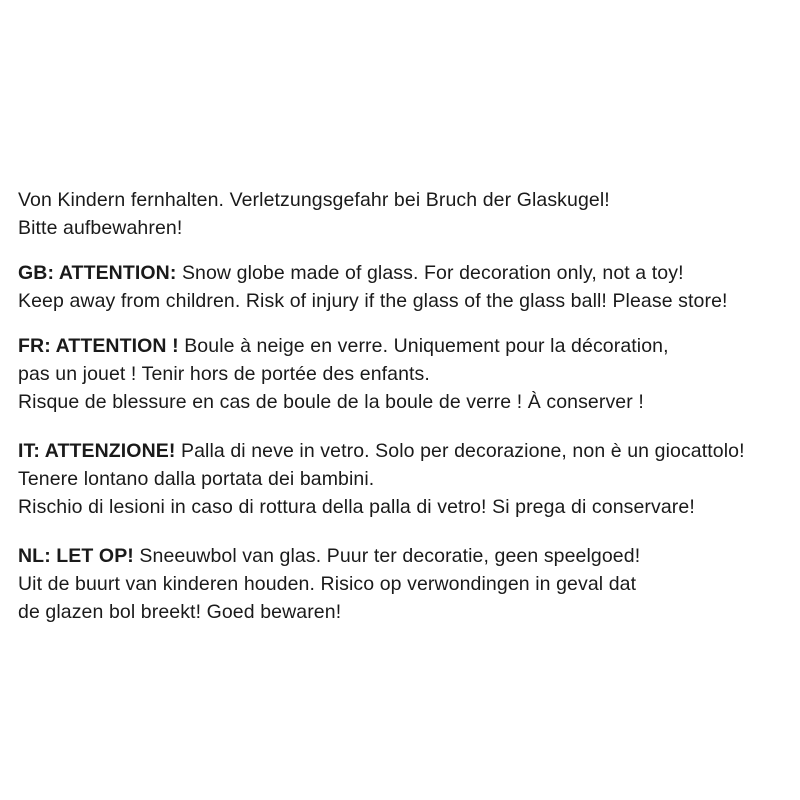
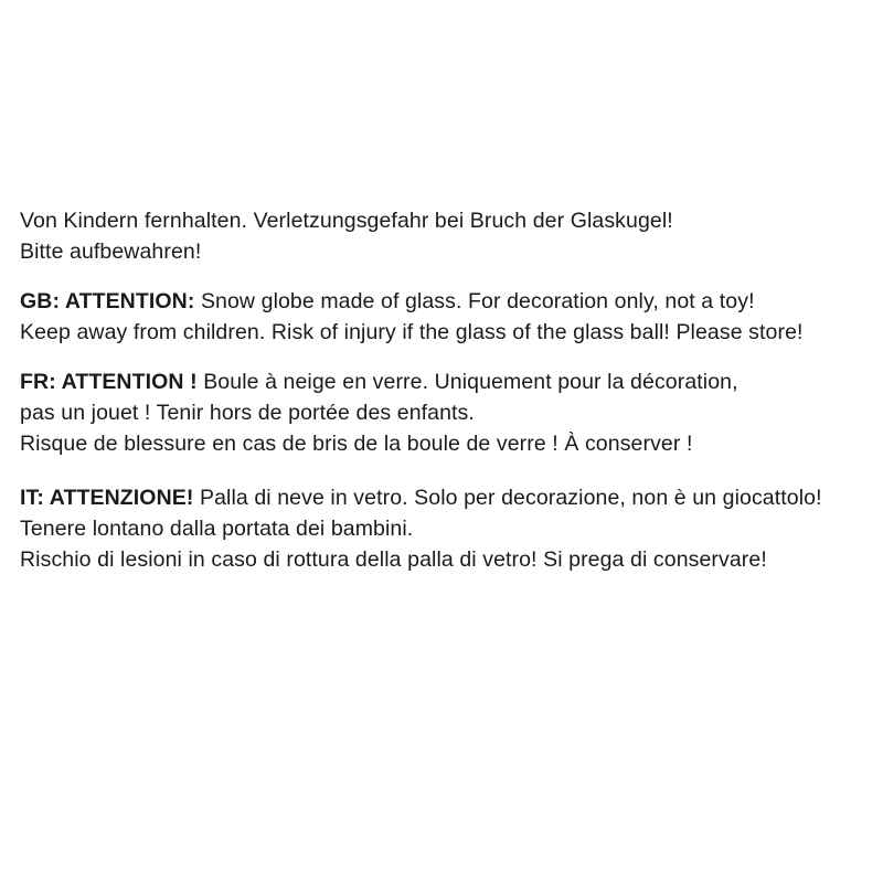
  Von Kindern fernhalten. Verletzungsgefahr bei Bruch der Glaskugel!
  Bitte aufbewahren!
  GB: ATTENTION: Snow globe made of glass. For decoration only, not a toy!
  Keep away from children. Risk of injury if the glass of the glass ball! Please store!
  FR: ATTENTION ! Boule à neige en verre. Uniquement pour la décoration,
  pas un jouet ! Tenir hors de portée des enfants.
- Risque de blessure en cas de boule de la boule de verre ! À conserver !
+ Risque de blessure en cas de bris de la boule de verre ! À conserver !
  IT: ATTENZIONE! Palla di neve in vetro. Solo per decorazione, non è un giocattolo!
  Tenere lontano dalla portata dei bambini.
  Rischio di lesioni in caso di rottura della palla di vetro! Si prega di conservare!
- NL: LET OP! Sneeuwbol van glas. Puur ter decoratie, geen speelgoed!
- Uit de buurt van kinderen houden. Risico op verwondingen in geval dat
- de glazen bol breekt! Goed bewaren!
